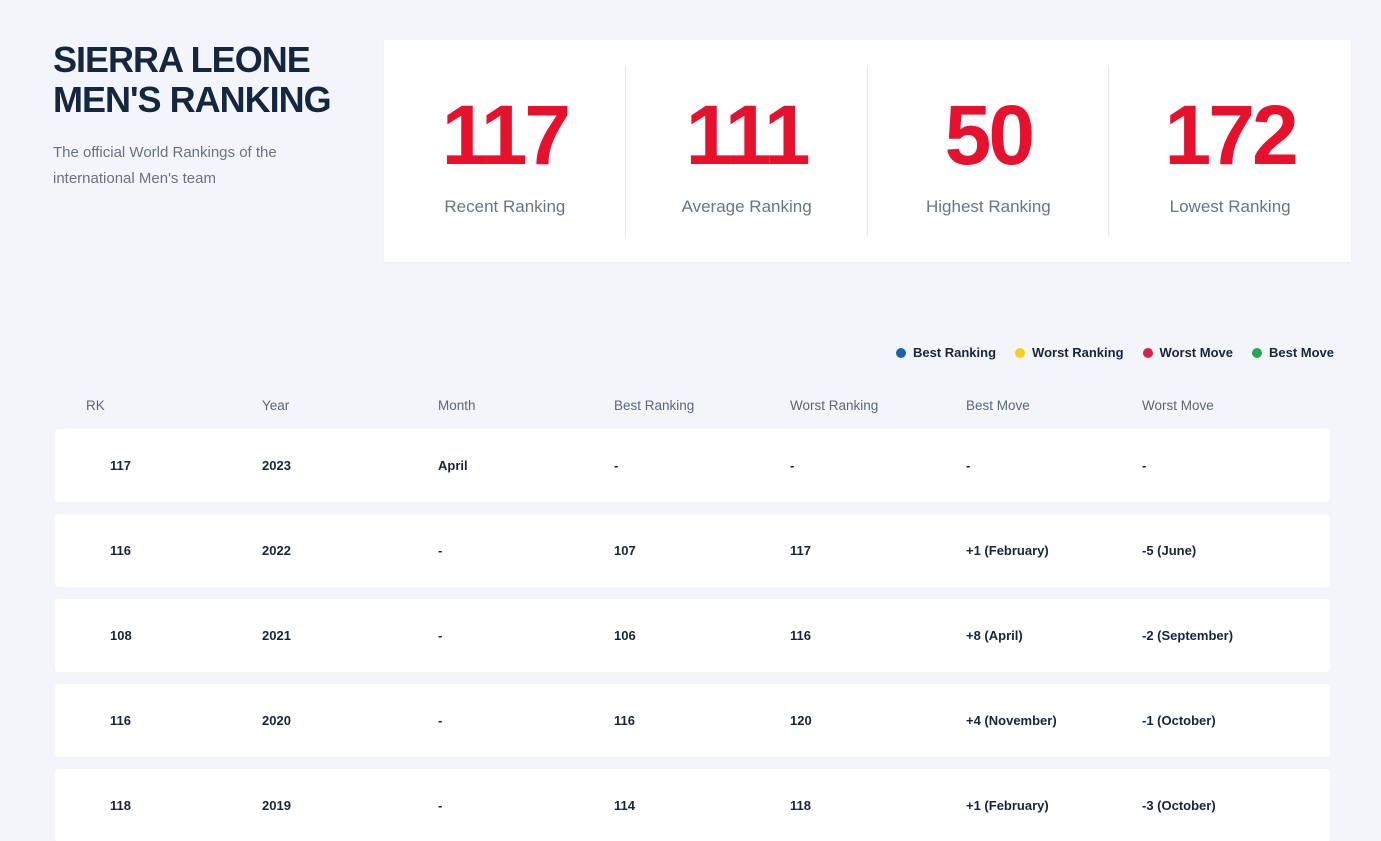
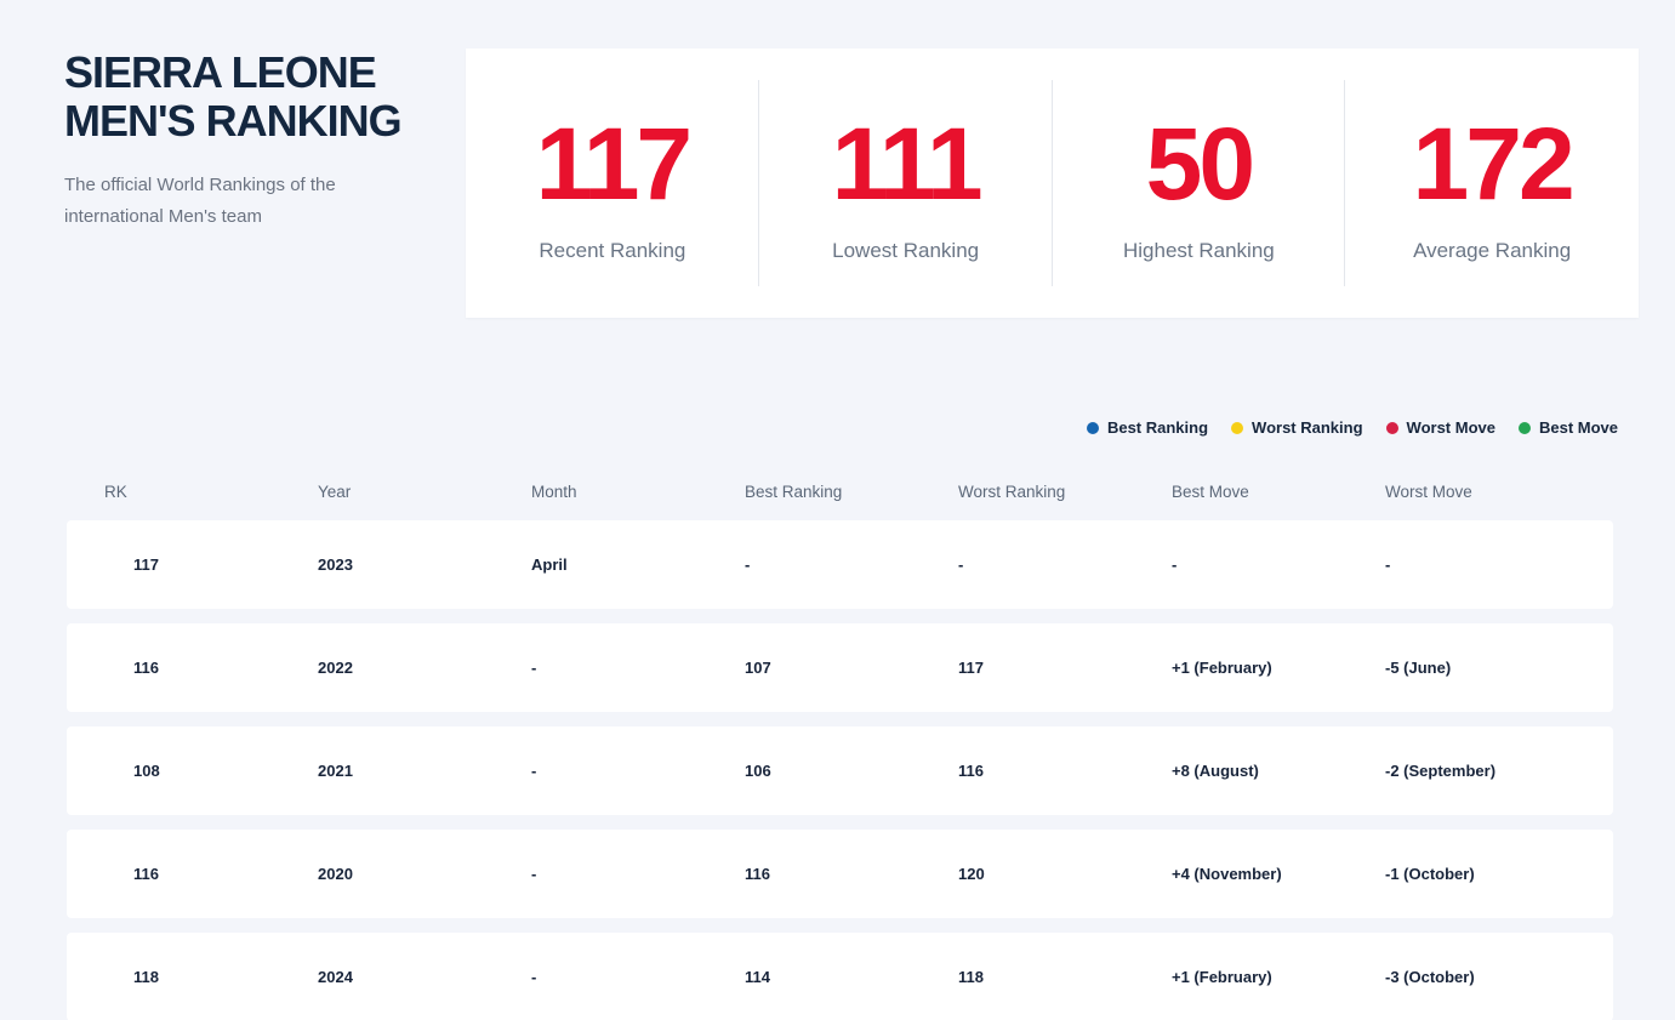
  SIERRA LEONE
  MEN'S RANKING
  The official World Rankings of the international Men's team
  117
  Recent Ranking
  111
- Average Ranking
+ Lowest Ranking
  50
  Highest Ranking
  172
- Lowest Ranking
+ Average Ranking
  Best Ranking
  Worst Ranking
  Worst Move
  Best Move
  RK
  Year
  Month
  Best Ranking
  Worst Ranking
  Best Move
  Worst Move
  117
  2023
  April
  -
  -
  -
  -
  116
  2022
  -
  107
  117
  +1 (February)
  -5 (June)
  108
  2021
  -
  106
  116
- +8 (April)
+ +8 (August)
  -2 (September)
  116
  2020
  -
  116
  120
  +4 (November)
  -1 (October)
  118
- 2019
+ 2024
  -
  114
  118
  +1 (February)
  -3 (October)
